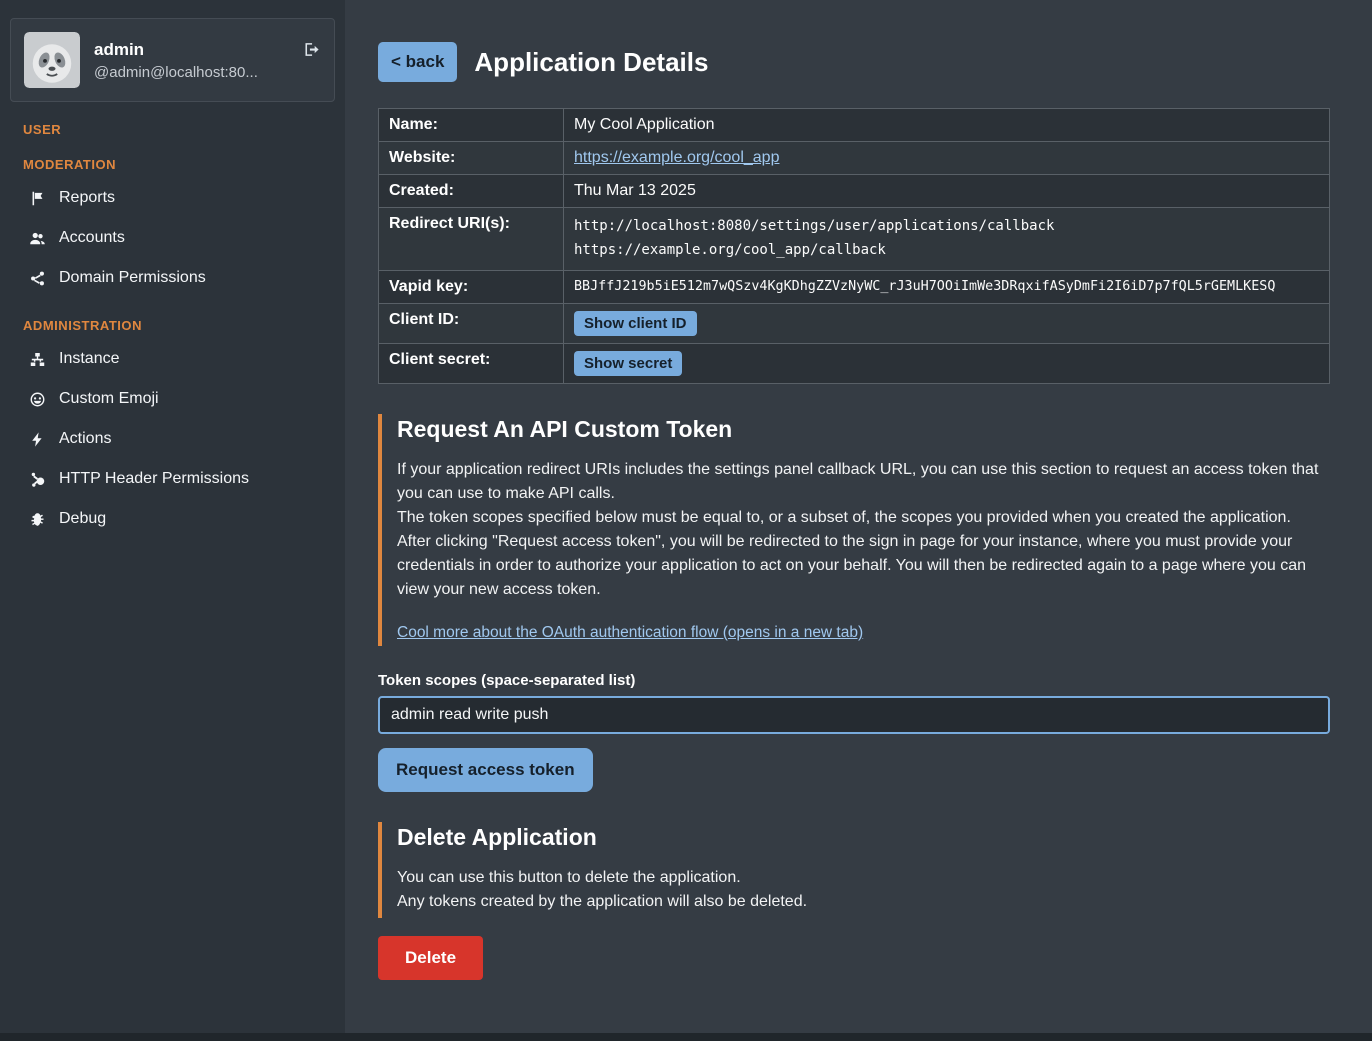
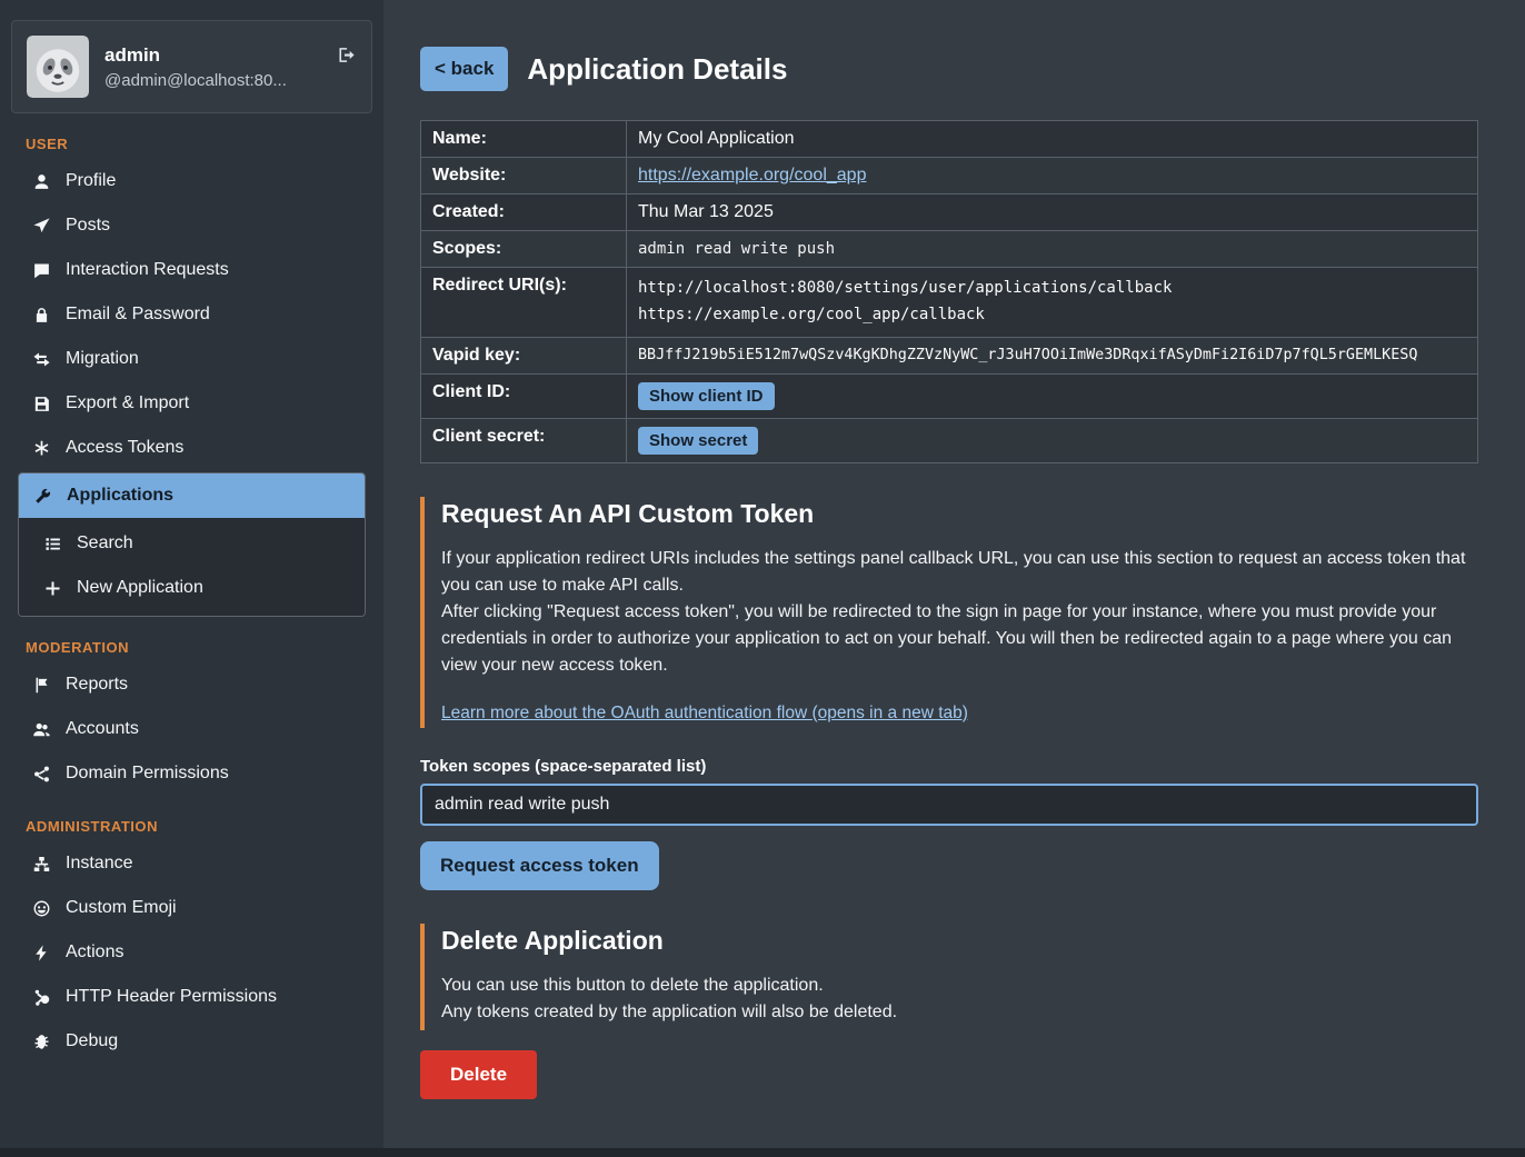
  admin
  @admin@localhost:80...
  USER
+ Profile
+ Posts
+ Interaction Requests
+ Email & Password
+ Migration
+ Export & Import
+ Access Tokens
+ Applications
+ Search
+ New Application
  MODERATION
  Reports
  Accounts
  Domain Permissions
  ADMINISTRATION
  Instance
  Custom Emoji
  Actions
  HTTP Header Permissions
  Debug
  < back
  Application Details
  Name:	My Cool Application
  Website:	https://example.org/cool_app
  Created:	Thu Mar 13 2025
+ Scopes:	admin read write push
  Redirect URI(s):	http://localhost:8080/settings/user/applications/callback https://example.org/cool_app/callback
  Vapid key:	BBJffJ219b5iE512m7wQSzv4KgKDhgZZVzNyWC_rJ3uH7OOiImWe3DRqxifASyDmFi2I6iD7p7fQL5rGEMLKESQ
  Client ID:	Show client ID
  Client secret:	Show secret
  Request An API Custom Token
  If your application redirect URIs includes the settings panel callback URL, you can use this section to request an access token that you can use to make API calls.
- The token scopes specified below must be equal to, or a subset of, the scopes you provided when you created the application.
  After clicking "Request access token", you will be redirected to the sign in page for your instance, where you must provide your credentials in order to authorize your application to act on your behalf. You will then be redirected again to a page where you can view your new access token.
- Cool more about the OAuth authentication flow (opens in a new tab)
+ Learn more about the OAuth authentication flow (opens in a new tab)
  Token scopes (space-separated list)
  admin read write push
  Request access token
  Delete Application
  You can use this button to delete the application.
  Any tokens created by the application will also be deleted.
  Delete
